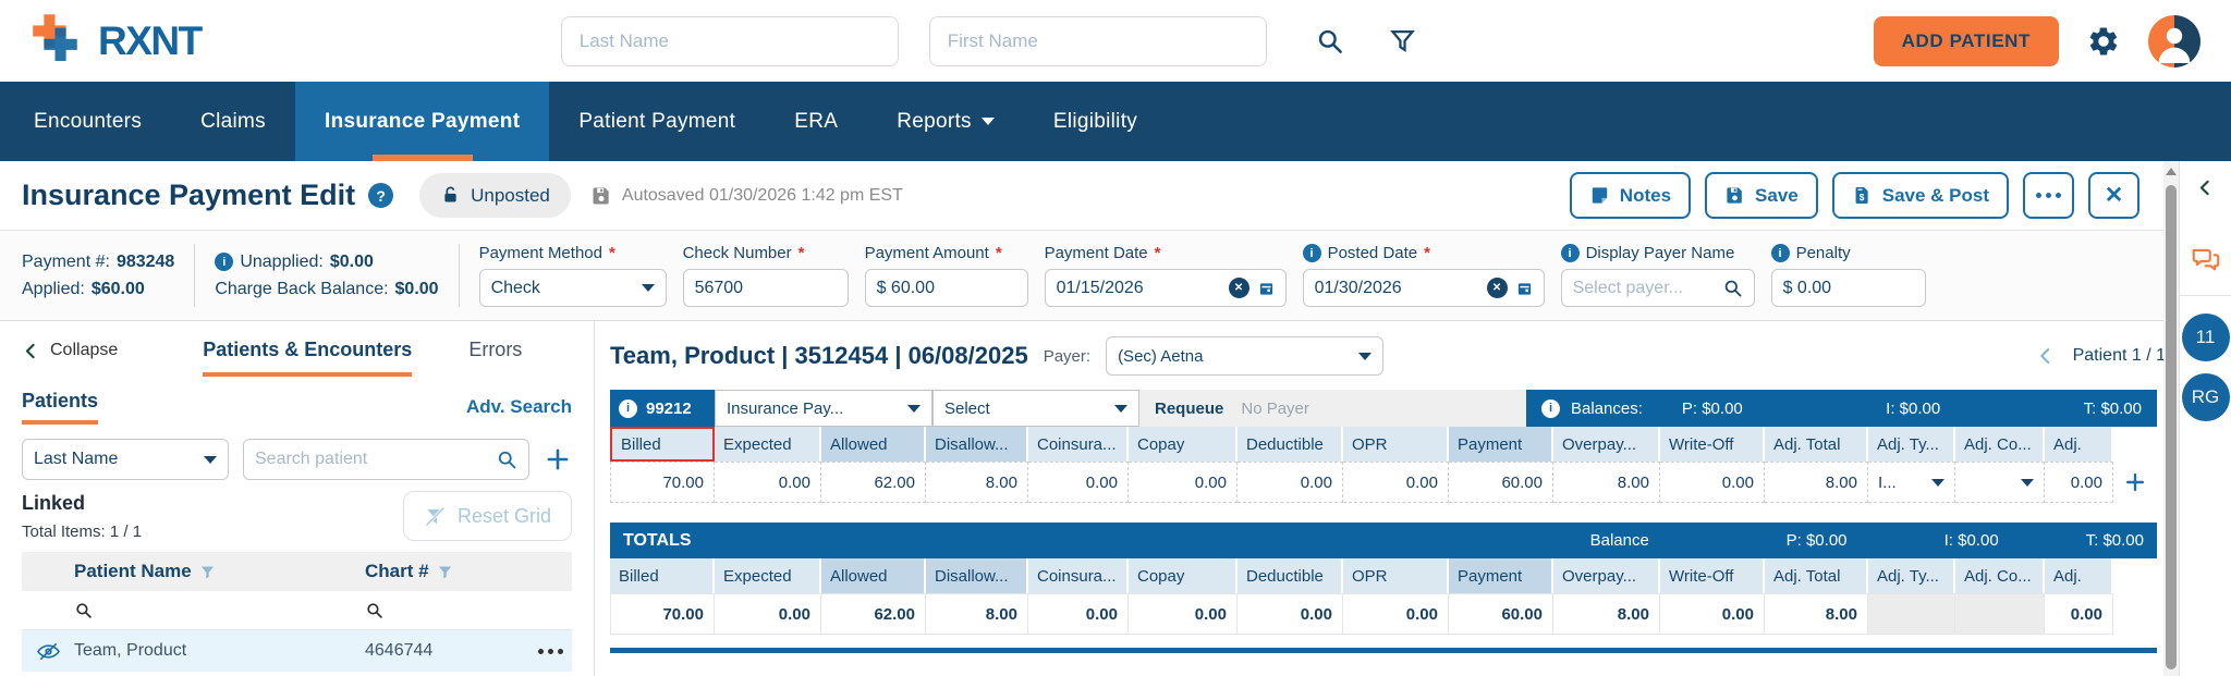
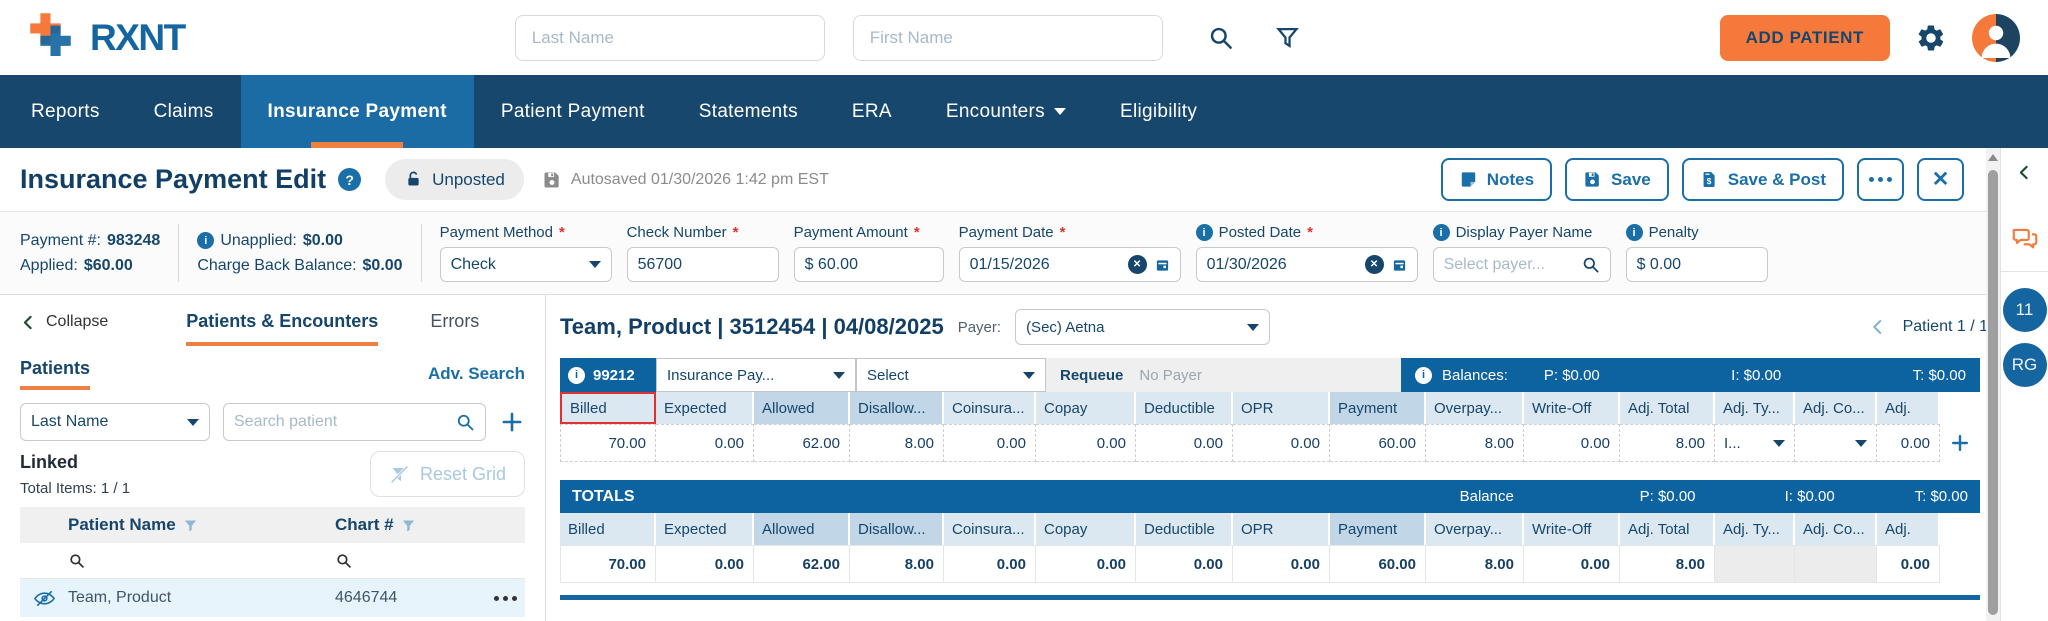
  RXNT
  Last Name
  First Name
  ADD PATIENT
- Encounters
+ Reports
  Claims
  Insurance Payment
  Patient Payment
+ Statements
  ERA
- Reports
+ Encounters
  Eligibility
  Insurance Payment Edit
  ?
  Unposted
  Autosaved 01/30/2026 1:42 pm EST
  Notes
  Save
  $
  Save & Post
  ✕
  Payment #:
  983248
  Applied:
  $60.00
  i
  Unapplied:
  $0.00
  Charge Back Balance:
  $0.00
  Payment Method
  *
  Check
  Check Number
  *
  56700
  Payment Amount
  *
  $ 60.00
  Payment Date
  *
  01/15/2026
  ✕
  i
  Posted Date
  *
  01/30/2026
  ✕
  i
  Display Payer Name
  Select payer...
  i
  Penalty
  $ 0.00
  Collapse
  Patients & Encounters
  Errors
  Patients
  Adv. Search
  Last Name
  Search patient
  Linked
  Total Items: 1 / 1
  Reset Grid
  Patient Name
  Chart #
  Team, Product
  4646744
- Team, Product | 3512454 | 06/08/2025
+ Team, Product | 3512454 | 04/08/2025
  Payer:
  (Sec) Aetna
  Patient 1 / 1
  i
  99212
  Insurance Pay...
  Select
  Requeue
  No Payer
  i
  Balances:
  P: $0.00
  I: $0.00
  T: $0.00
  Billed
  Expected
  Allowed
  Disallow...
  Coinsura...
  Copay
  Deductible
  OPR
  Payment
  Overpay...
  Write-Off
  Adj. Total
  Adj. Ty...
  Adj. Co...
  Adj.
  70.00
  0.00
  62.00
  8.00
  0.00
  0.00
  0.00
  0.00
  60.00
  8.00
  0.00
  8.00
  I...
  0.00
  TOTALS
  Balance
  P: $0.00
  I: $0.00
  T: $0.00
  Billed
  Expected
  Allowed
  Disallow...
  Coinsura...
  Copay
  Deductible
  OPR
  Payment
  Overpay...
  Write-Off
  Adj. Total
  Adj. Ty...
  Adj. Co...
  Adj.
  70.00
  0.00
  62.00
  8.00
  0.00
  0.00
  0.00
  0.00
  60.00
  8.00
  0.00
  8.00
  0.00
  11
  RG
